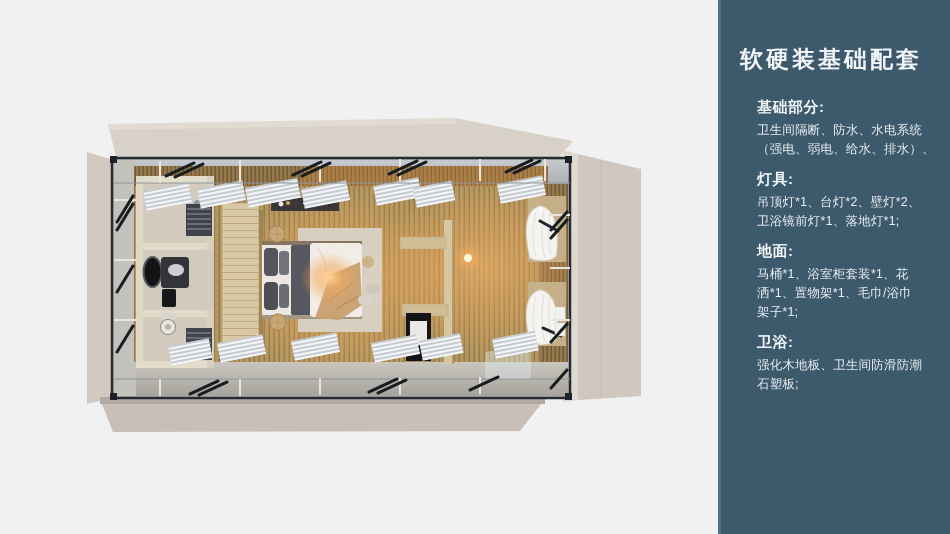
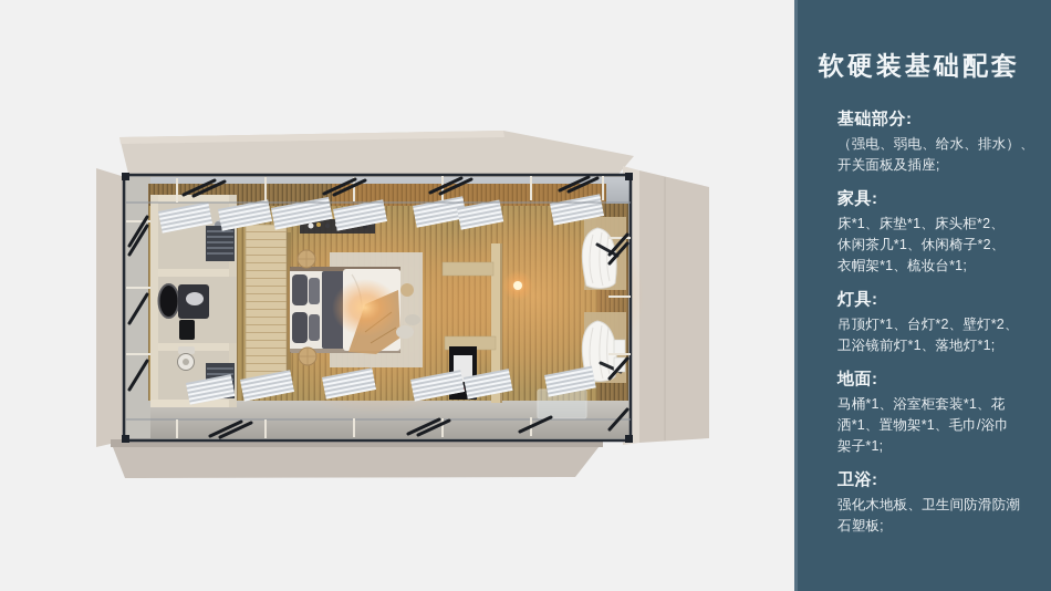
  软硬装基础配套
  基础部分:
- 卫生间隔断、防水、水电系统
  （强电、弱电、给水、排水）、
+ 开关面板及插座;
+ 家具:
+ 床*1、床垫*1、床头柜*2、
+ 休闲茶几*1、休闲椅子*2、
+ 衣帽架*1、梳妆台*1;
  灯具:
  吊顶灯*1、台灯*2、壁灯*2、
  卫浴镜前灯*1、落地灯*1;
  地面:
  马桶*1、浴室柜套装*1、花
  洒*1、置物架*1、毛巾/浴巾
  架子*1;
  卫浴:
  强化木地板、卫生间防滑防潮
  石塑板;
